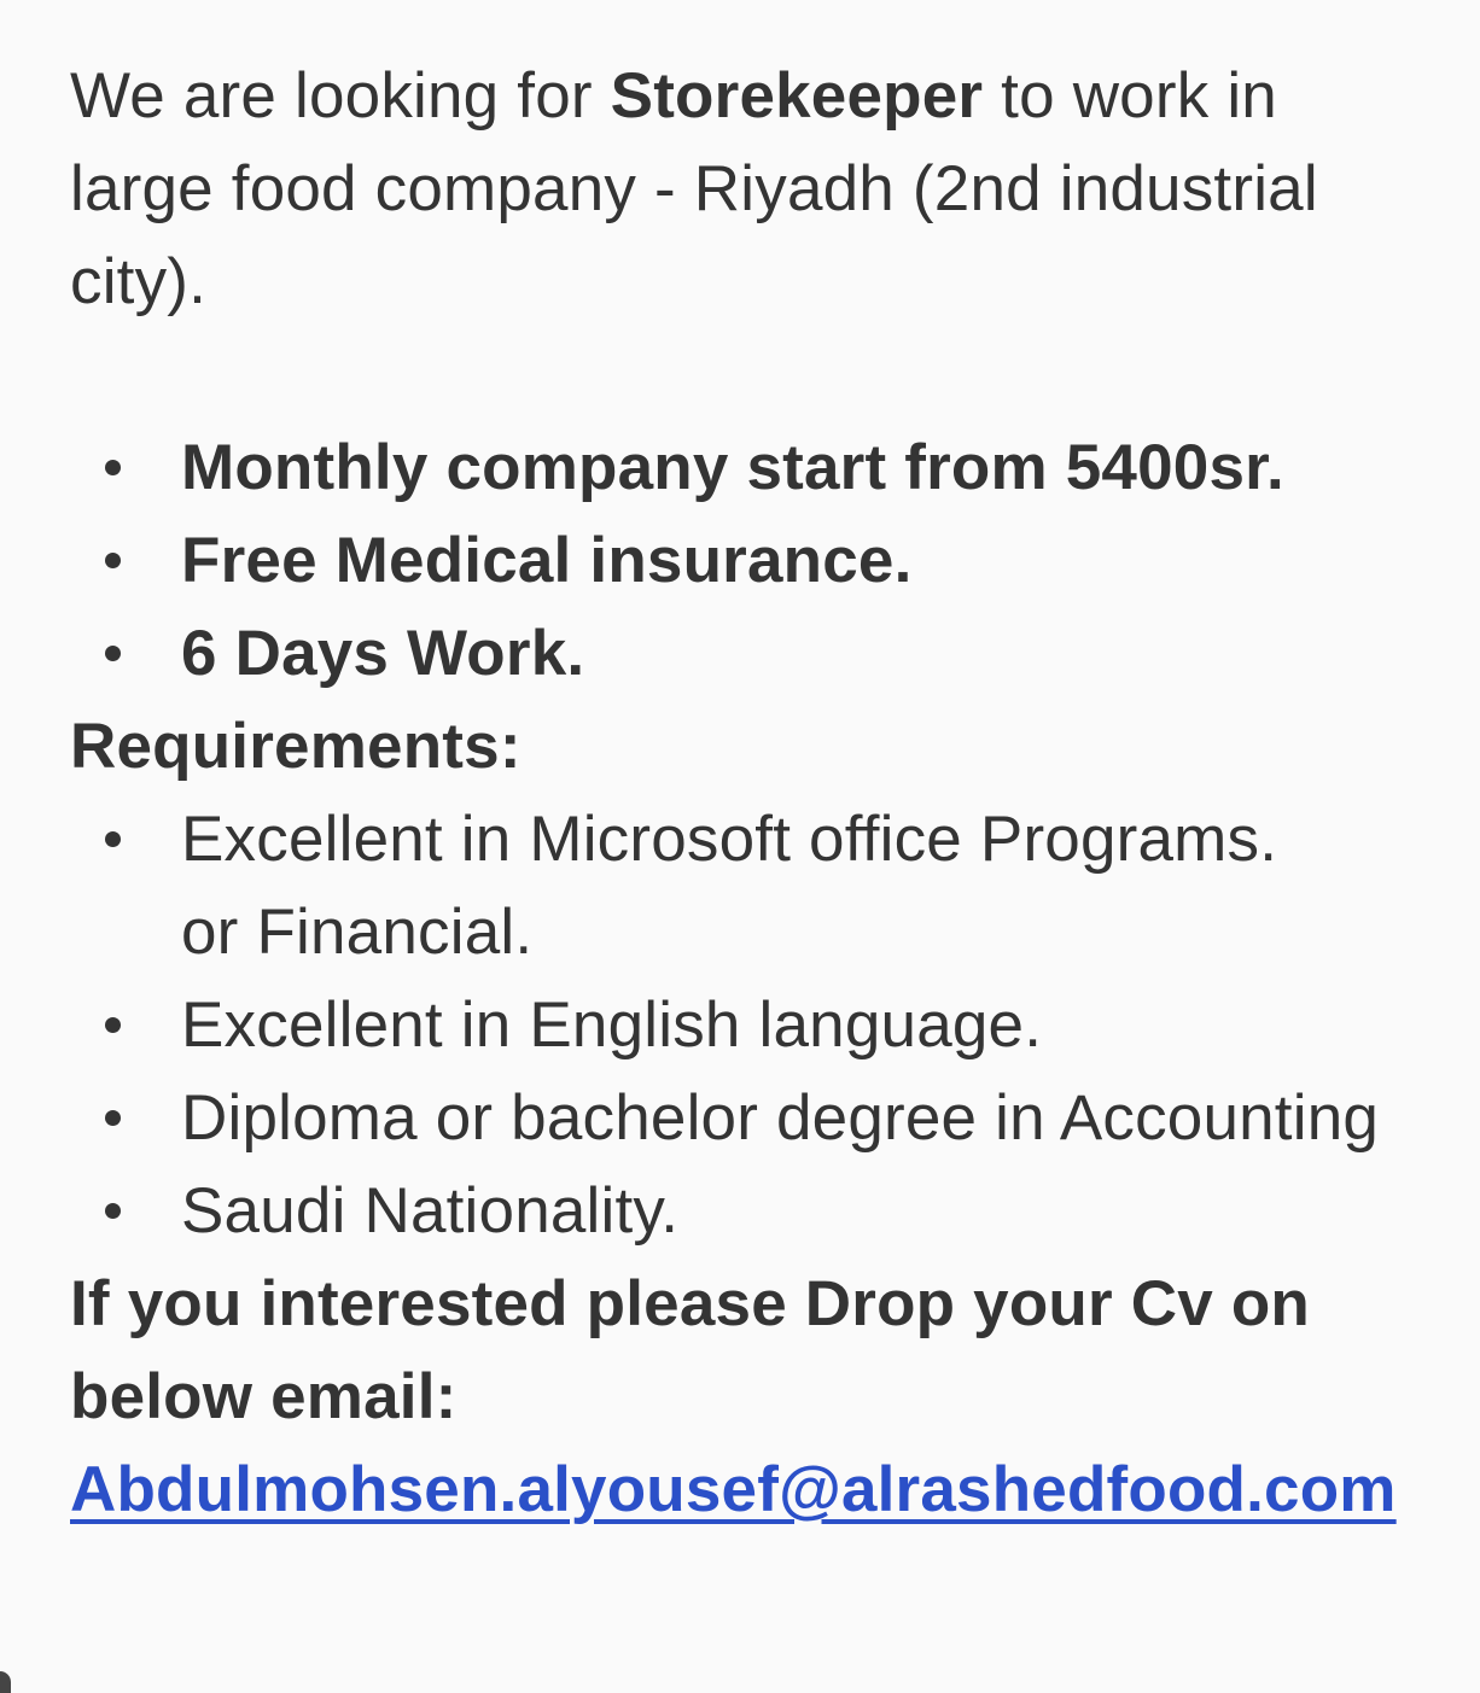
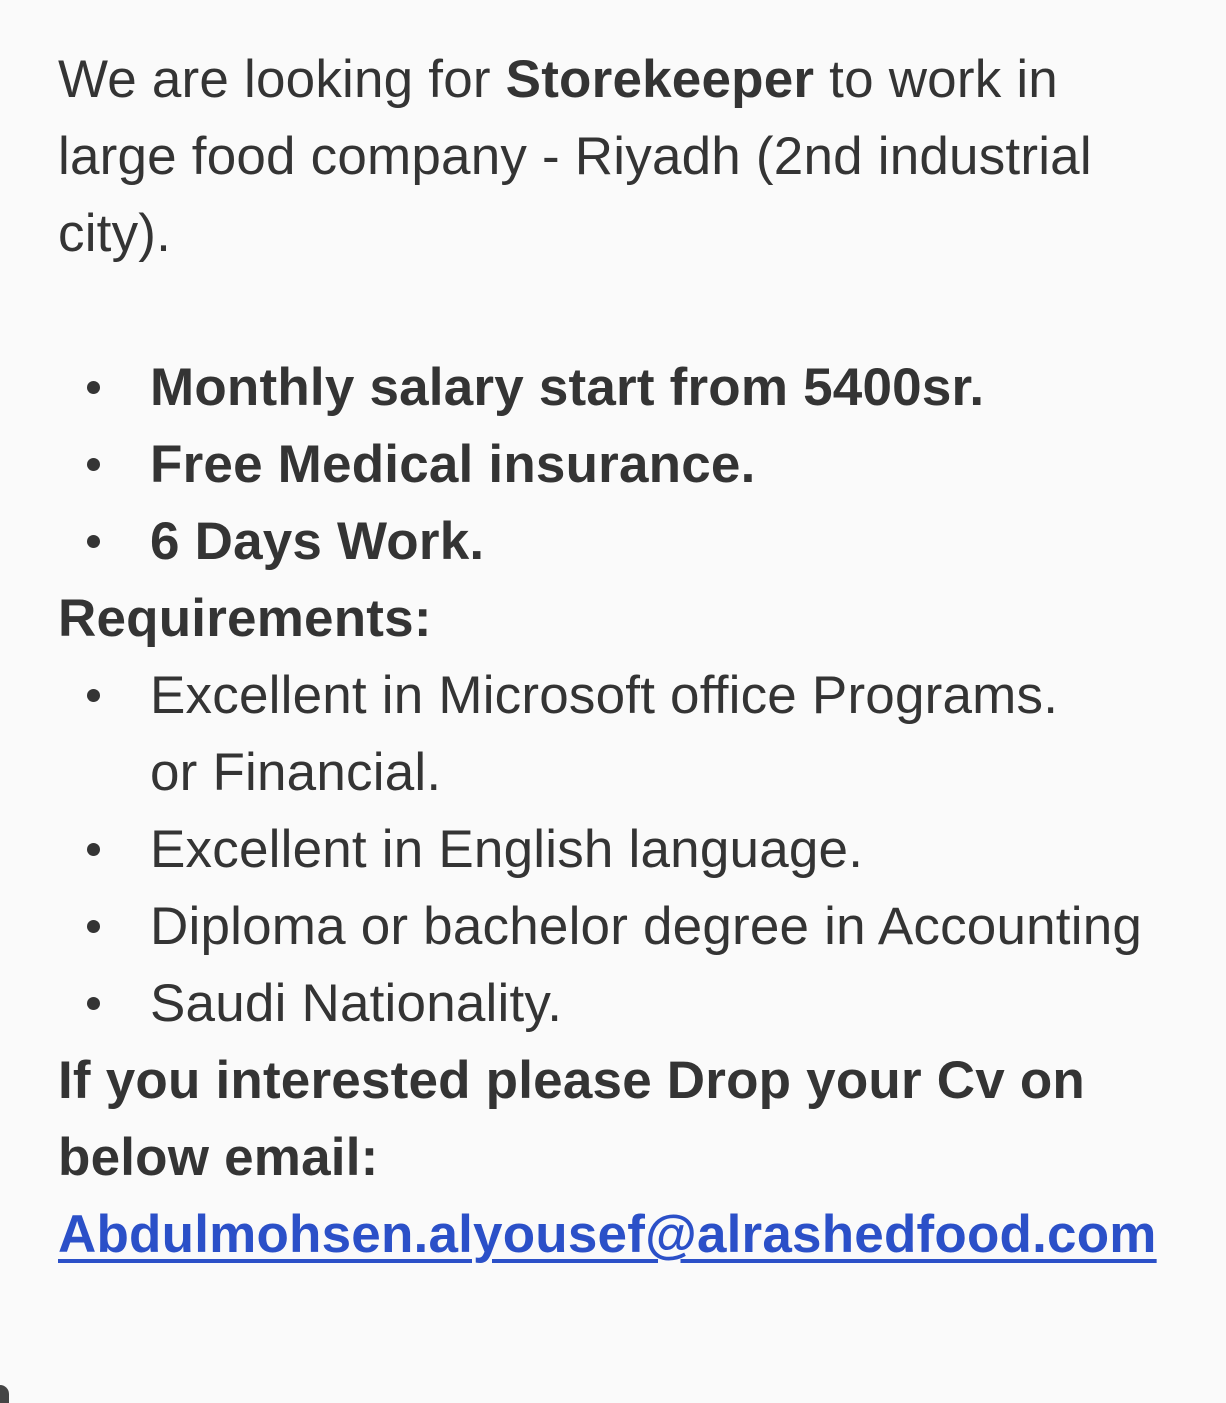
  We are looking for Storekeeper to work in
  large food company - Riyadh (2nd industrial
  city).
- Monthly company start from 5400sr.
+ Monthly salary start from 5400sr.
  Free Medical insurance.
  6 Days Work.
  Requirements:
  Excellent in Microsoft office Programs.
  or Financial.
  Excellent in English language.
  Diploma or bachelor degree in Accounting
  Saudi Nationality.
  If you interested please Drop your Cv on
  below email:
  Abdulmohsen.alyousef@alrashedfood.com
